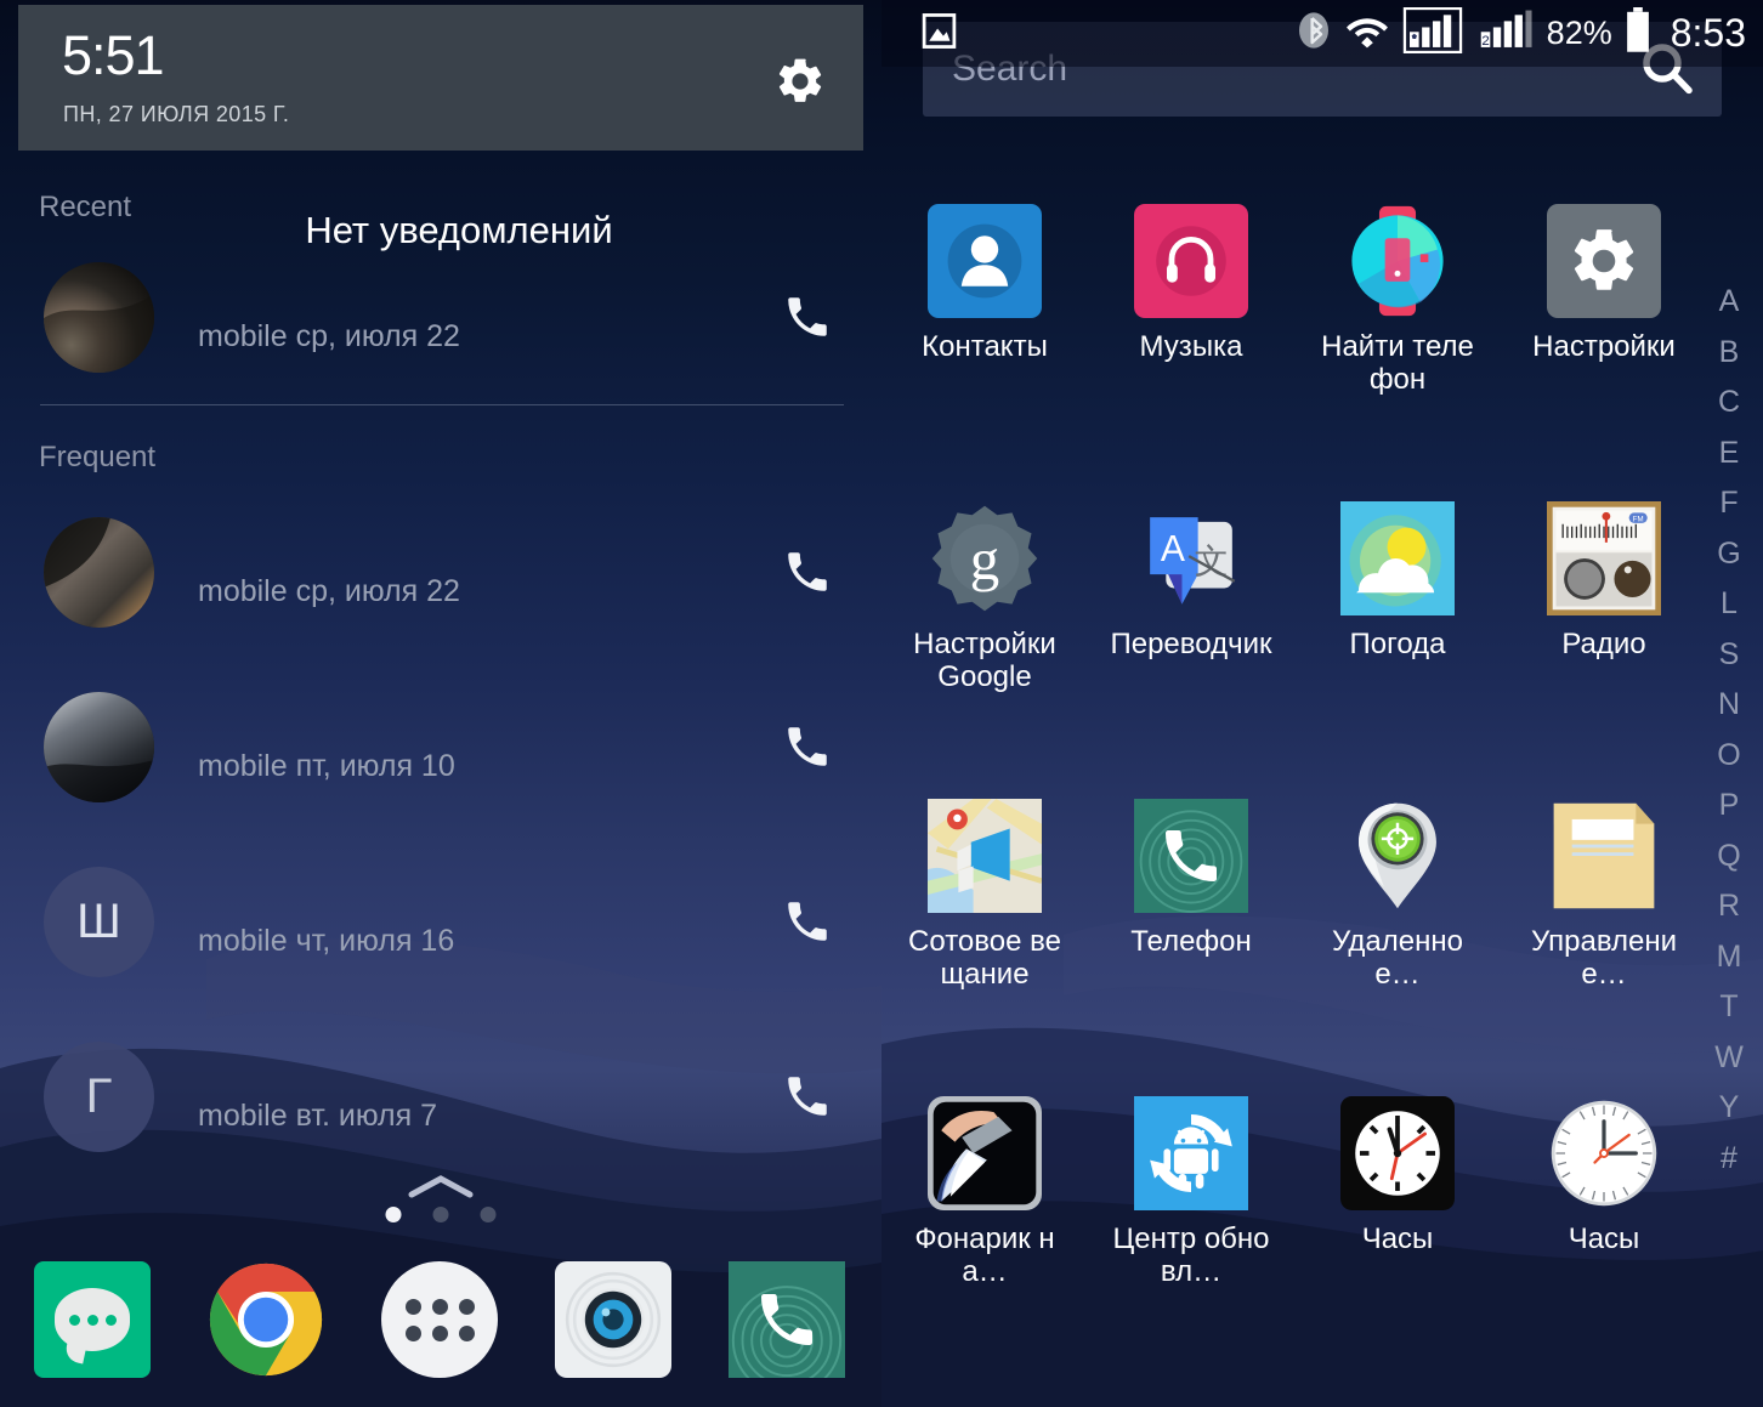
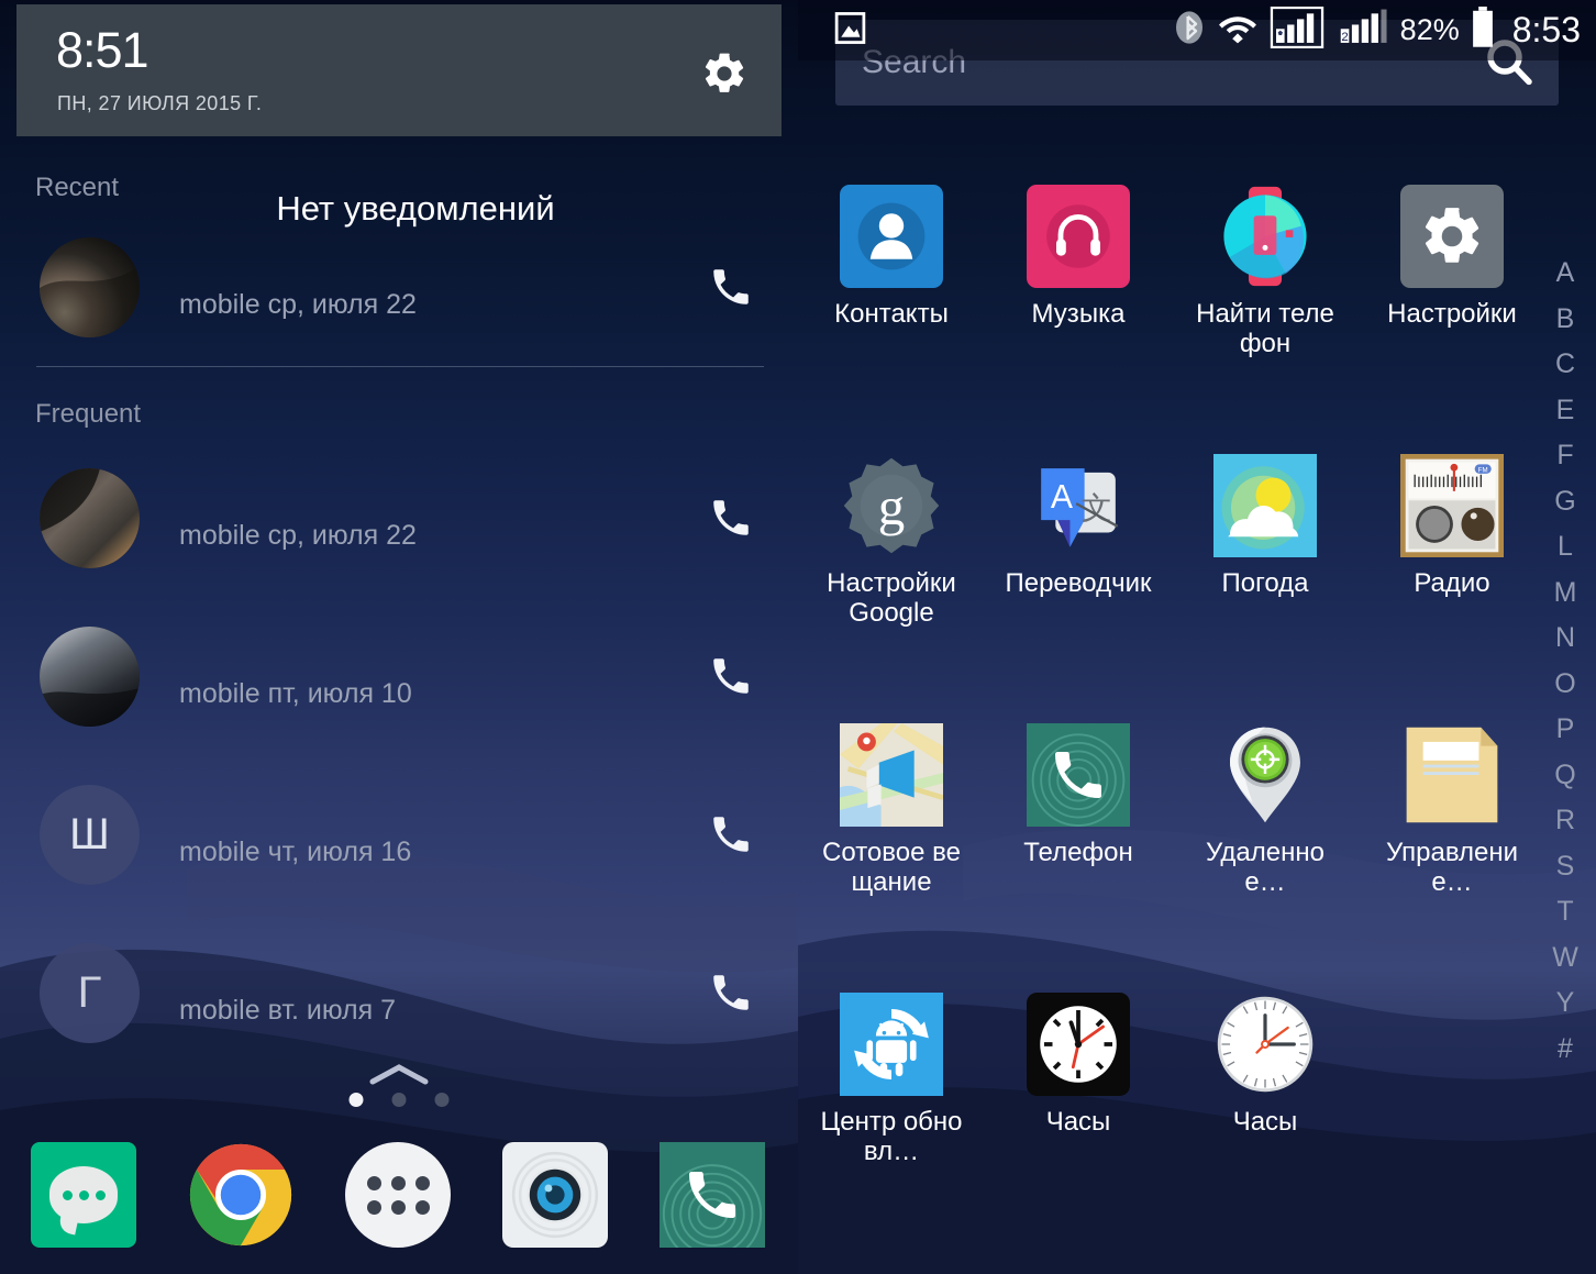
- 5:51
+ 8:51
  ПН, 27 ИЮЛЯ 2015 Г.
  Нет уведомлений
  Recent
  Frequent
  mobile ср, июля 22
  mobile ср, июля 22
  mobile пт, июля 10
  Ш
  mobile чт, июля 16
  Г
  mobile вт. июля 7
  2
  82%
  8:53
  Search
  Контакты
  Музыка
  Найти телефон
  Настройки
  g
  Настройки Google
  A
  文
  Переводчик
  Погода
  Радио
  Сотовое вещание
  Телефон
  Удаленное…
  Управление…
- Фонарик на…
  Центр обновл…
  Часы
  Часы
  A
  B
  C
  E
  F
  G
  L
- S
+ M
  N
  O
  P
  Q
  R
- M
+ S
  T
  W
  Y
  #
